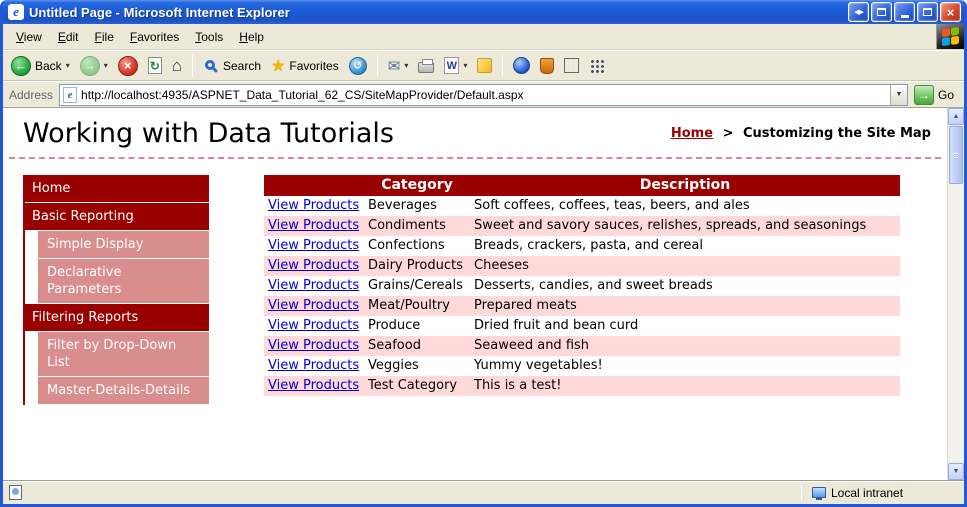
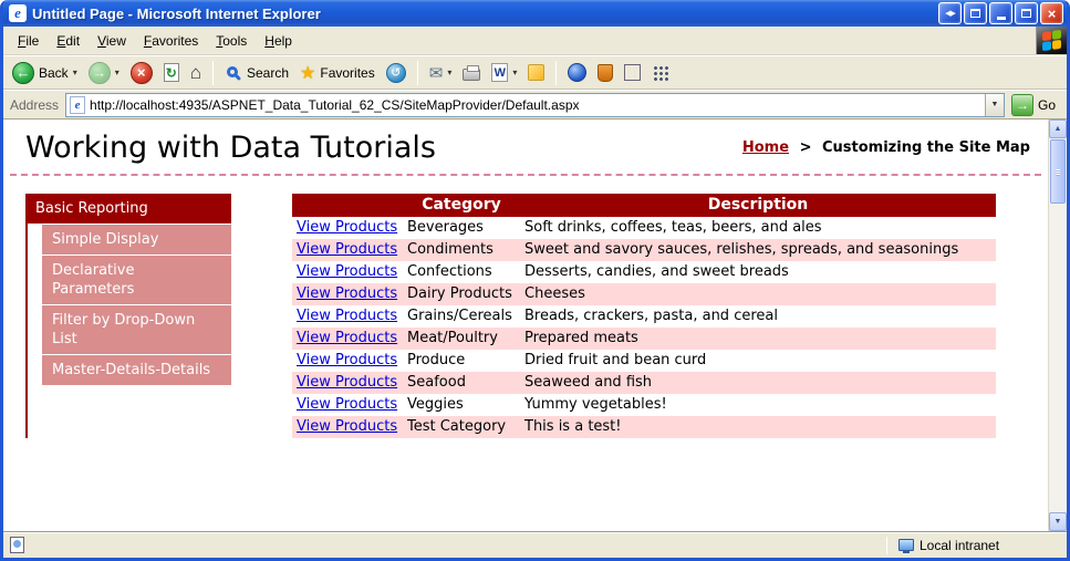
  e
  Untitled Page - Microsoft Internet Explorer
  ×
- View
+ File
  Edit
- File
+ View
  Favorites
  Tools
  Help
  ←
  Back
  ▾
  →
  ▾
  ×
  ↻
  ⌂
  Search
  ★
  Favorites
  ↺
  ✉
  ▾
  W
  ▾
  Address
  e
  http://localhost:4935/ASPNET_Data_Tutorial_62_CS/SiteMapProvider/Default.aspx
  →
  Go
  Working with Data Tutorials
  Home > Customizing the Site Map
- Home
  Basic Reporting
  Simple Display
  Declarative Parameters
- Filtering Reports
  Filter by Drop-Down List
  Master-Details-Details
  	Category	Description
- View Products	Beverages	Soft coffees, coffees, teas, beers, and ales
+ View Products	Beverages	Soft drinks, coffees, teas, beers, and ales
  View Products	Condiments	Sweet and savory sauces, relishes, spreads, and seasonings
- View Products	Confections	Breads, crackers, pasta, and cereal
+ View Products	Confections	Desserts, candies, and sweet breads
  View Products	Dairy Products	Cheeses
- View Products	Grains/Cereals	Desserts, candies, and sweet breads
+ View Products	Grains/Cereals	Breads, crackers, pasta, and cereal
  View Products	Meat/Poultry	Prepared meats
  View Products	Produce	Dried fruit and bean curd
  View Products	Seafood	Seaweed and fish
  View Products	Veggies	Yummy vegetables!
  View Products	Test Category	This is a test!
  Local intranet
